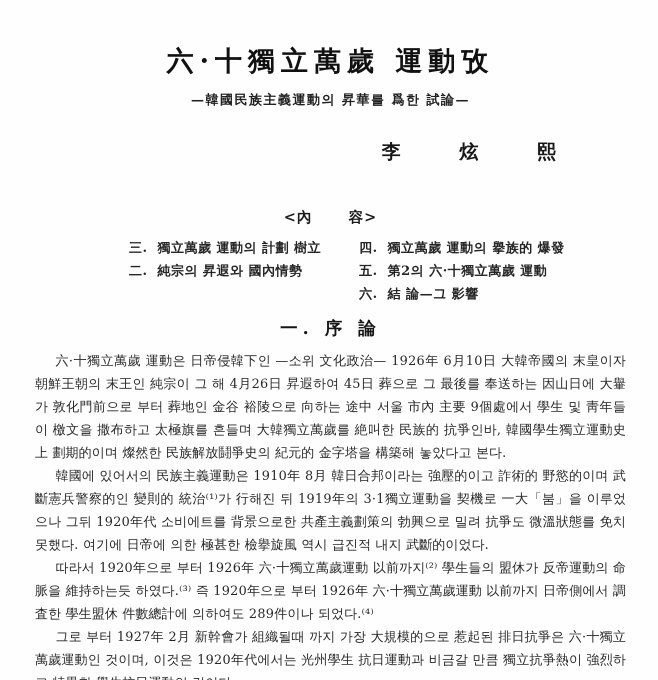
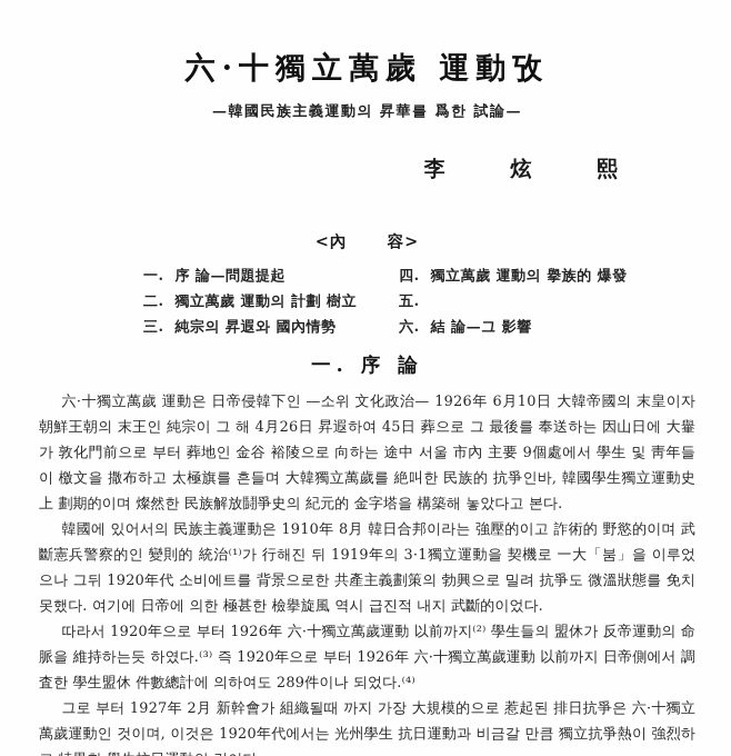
  六·十獨立萬歲 運動攷
  —韓國民族主義運動의 昇華를 爲한 試論—
  李 炫 熙
  <內 容>
+ 一.
+ 序 論—問題提起
- 三.
+ 二.
  獨立萬歲 運動의 計劃 樹立
- 二.
+ 三.
  純宗의 昇遐와 國內情勢
  四.
  獨立萬歲 運動의 擧族的 爆發
  五.
- 第2의 六·十獨立萬歲 運動
  六.
  結 論—그 影響
  一. 序 論
  六·十獨立萬歲 運動은 日帝侵韓下인 —소위 文化政治— 1926年 6月10日 大韓帝國의 末皇이자 朝鮮王朝의 末王인 純宗이 그 해 4月26日 昇遐하여 45日 葬으로 그 最後를 奉送하는 因山日에 大轝가 敦化門前으로 부터 葬地인 金谷 裕陵으로 向하는 途中 서울 市內 主要 9個處에서 學生 및 靑年들이 檄文을 撒布하고 太極旗를 흔들며 大韓獨立萬歲를 絶叫한 民族的 抗爭인바, 韓國學生獨立運動史上 劃期的이며 燦然한 民族解放鬪爭史의 紀元的 金字塔을 構築해 놓았다고 본다.
  韓國에 있어서의 民族主義運動은 1910年 8月 韓日合邦이라는 強壓的이고 詐術的 野慾的이며 武斷憲兵警察的인 變則的 統治⁽¹⁾가 行해진 뒤 1919年의 3·1獨立運動을 契機로 一大「붐」을 이루었으나 그뒤 1920年代 소비에트를 背景으로한 共產主義劃策의 勃興으로 밀려 抗爭도 微溫狀態를 免치 못했다. 여기에 日帝에 의한 極甚한 檢擧旋風 역시 급진적 내지 武斷的이었다.
  따라서 1920年으로 부터 1926年 六·十獨立萬歲運動 以前까지⁽²⁾ 學生들의 盟休가 反帝運動의 命脈을 維持하는듯 하였다.⁽³⁾ 즉 1920年으로 부터 1926年 六·十獨立萬歲運動 以前까지 日帝側에서 調査한 學生盟休 件數總計에 의하여도 289件이나 되었다.⁽⁴⁾
  그로 부터 1927年 2月 新幹會가 組織될때 까지 가장 大規模的으로 惹起된 排日抗爭은 六·十獨立萬歲運動인 것이며, 이것은 1920年代에서는 光州學生 抗日運動과 비금갈 만큼 獨立抗爭熱이 強烈하
